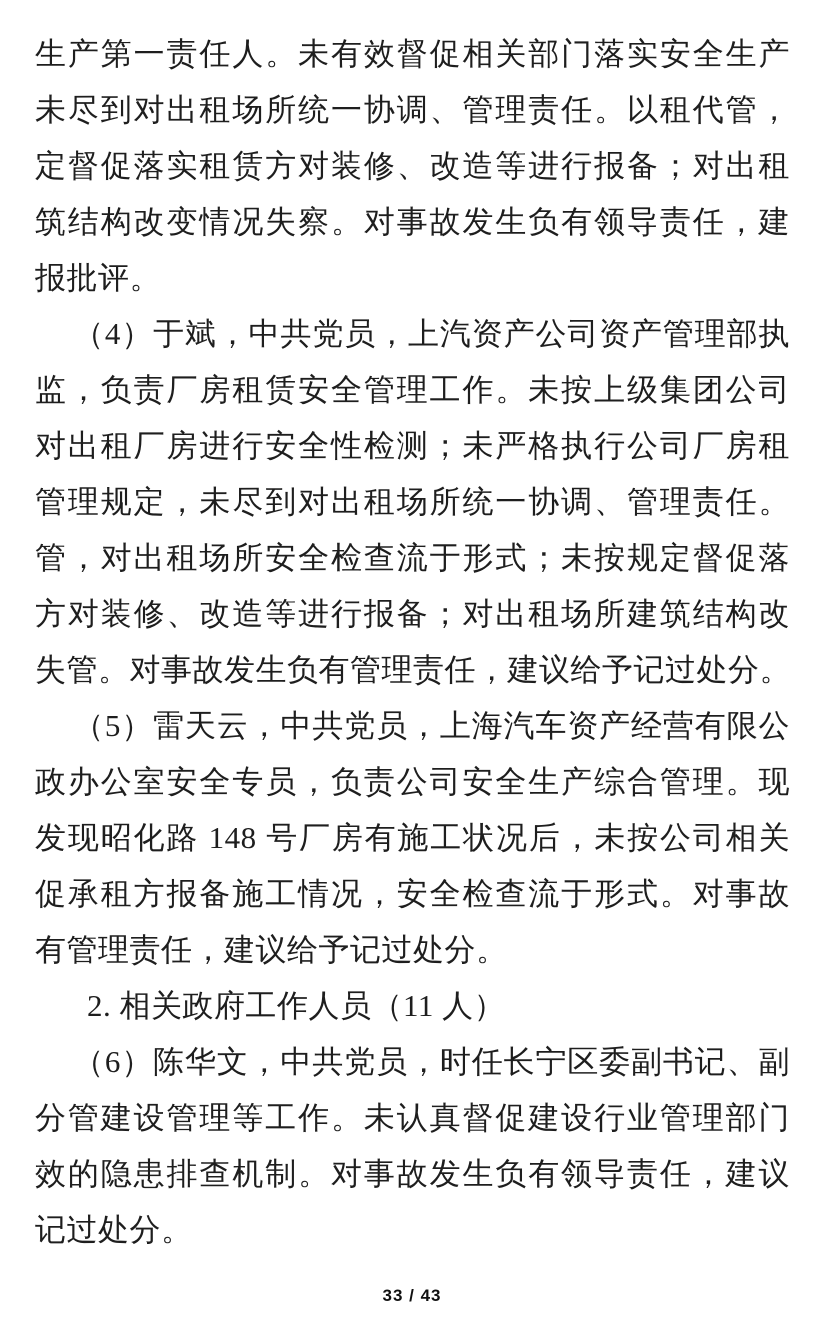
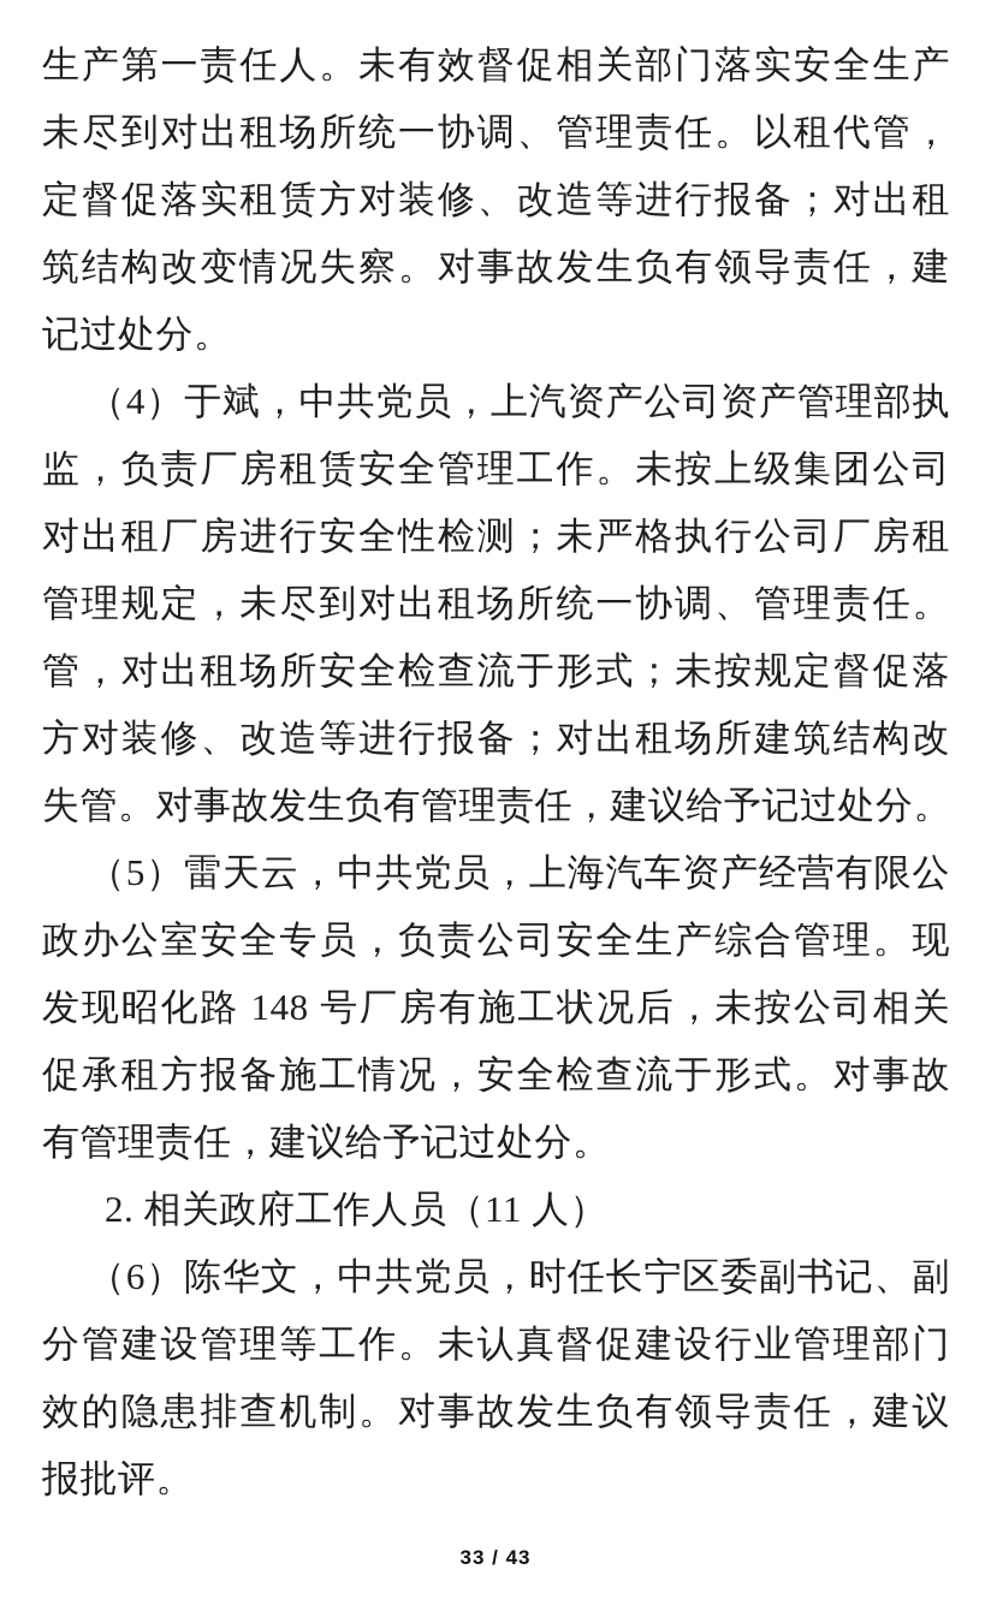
  生产第一责任人。未有效督促相关部门落实安全生产
  未尽到对出租场所统一协调、管理责任。以租代管，
  定督促落实租赁方对装修、改造等进行报备；对出租
  筑结构改变情况失察。对事故发生负有领导责任，建
- 报批评。
+ 记过处分。
  （4）于斌，中共党员，上汽资产公司资产管理部执
  监，负责厂房租赁安全管理工作。未按上级集团公司
  对出租厂房进行安全性检测；未严格执行公司厂房租
  管理规定，未尽到对出租场所统一协调、管理责任。
  管，对出租场所安全检查流于形式；未按规定督促落
  方对装修、改造等进行报备；对出租场所建筑结构改
  失管。对事故发生负有管理责任，建议给予记过处分。
  （5）雷天云，中共党员，上海汽车资产经营有限公
  政办公室安全专员，负责公司安全生产综合管理。现
  发现昭化路 148 号厂房有施工状况后，未按公司相关
  促承租方报备施工情况，安全检查流于形式。对事故
  有管理责任，建议给予记过处分。
  2. 相关政府工作人员（11 人）
  （6）陈华文，中共党员，时任长宁区委副书记、副
  分管建设管理等工作。未认真督促建设行业管理部门
  效的隐患排查机制。对事故发生负有领导责任，建议
- 记过处分。
+ 报批评。
  33 / 43
